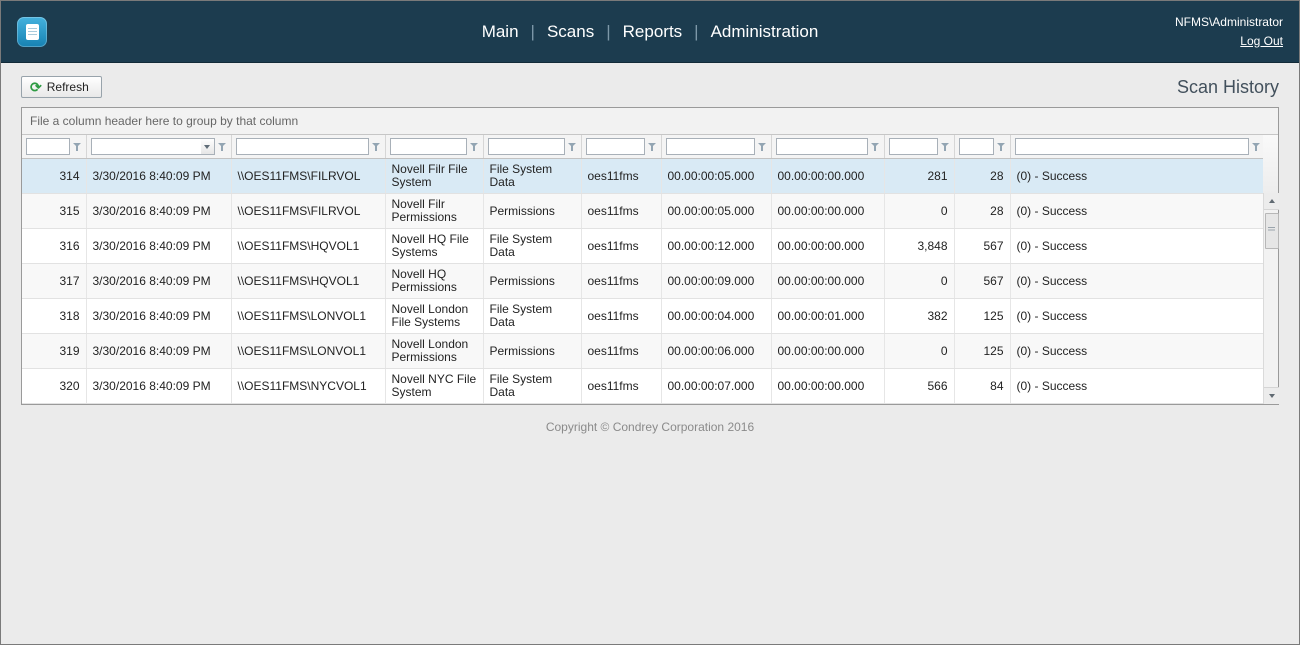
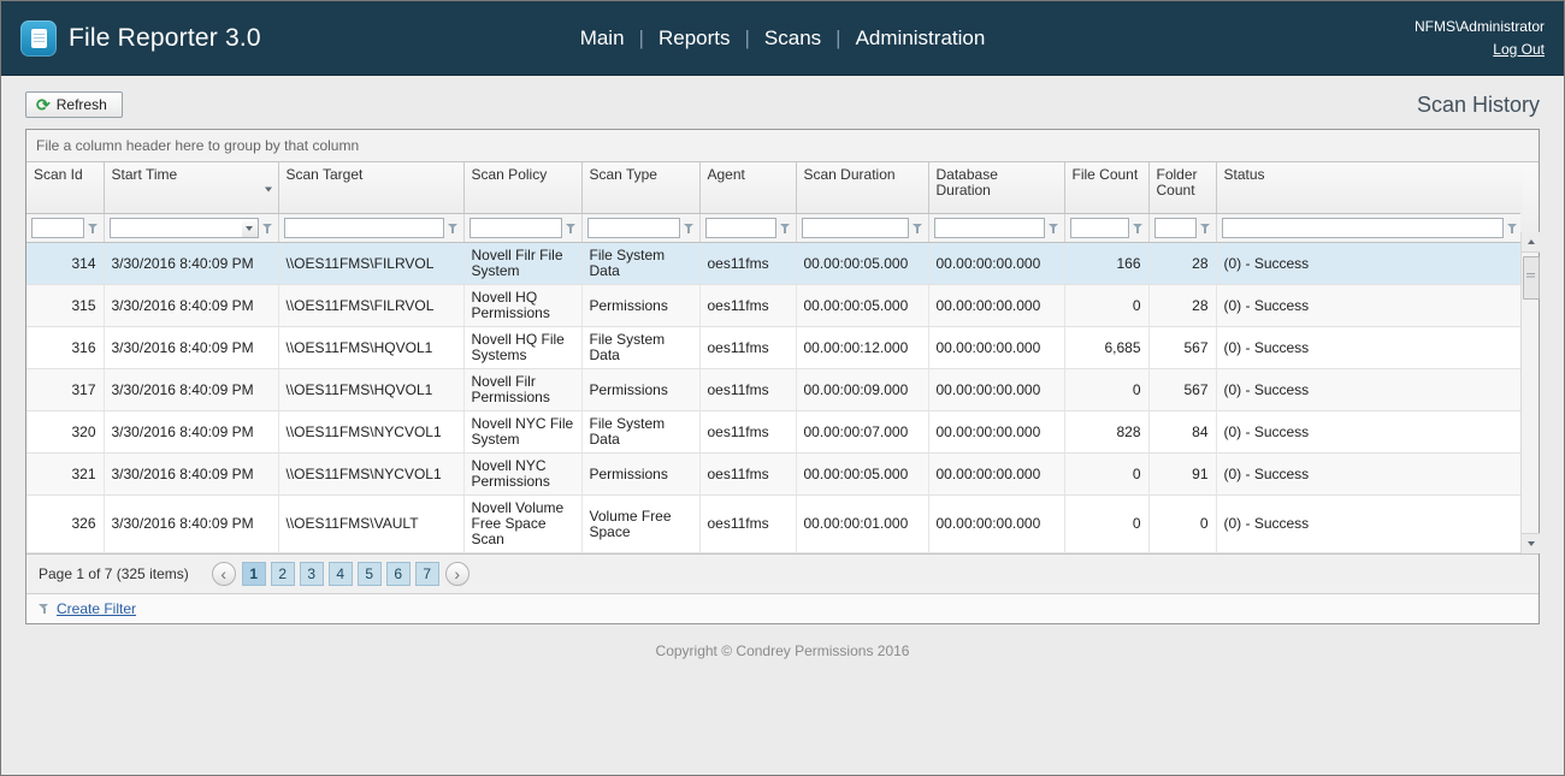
+ File Reporter 3.0
  Main
  |
- Scans
+ Reports
  |
- Reports
+ Scans
  |
  Administration
  NFMS\Administrator
  Log Out
  ⟳
  Refresh
  Scan History
  File a column header here to group by that column
+ Scan Id	Start Time	Scan Target	Scan Policy	Scan Type	Agent	Scan Duration	Database Duration	File Count	Folder Count	Status
- 314	3/30/2016 8:40:09 PM	\\OES11FMS\FILRVOL	Novell Filr File System	File System Data	oes11fms	00.00:00:05.000	00.00:00:00.000	281	28	(0) - Success
+ 314	3/30/2016 8:40:09 PM	\\OES11FMS\FILRVOL	Novell Filr File System	File System Data	oes11fms	00.00:00:05.000	00.00:00:00.000	166	28	(0) - Success
- 315	3/30/2016 8:40:09 PM	\\OES11FMS\FILRVOL	Novell Filr Permissions	Permissions	oes11fms	00.00:00:05.000	00.00:00:00.000	0	28	(0) - Success
+ 315	3/30/2016 8:40:09 PM	\\OES11FMS\FILRVOL	Novell HQ Permissions	Permissions	oes11fms	00.00:00:05.000	00.00:00:00.000	0	28	(0) - Success
- 316	3/30/2016 8:40:09 PM	\\OES11FMS\HQVOL1	Novell HQ File Systems	File System Data	oes11fms	00.00:00:12.000	00.00:00:00.000	3,848	567	(0) - Success
+ 316	3/30/2016 8:40:09 PM	\\OES11FMS\HQVOL1	Novell HQ File Systems	File System Data	oes11fms	00.00:00:12.000	00.00:00:00.000	6,685	567	(0) - Success
- 317	3/30/2016 8:40:09 PM	\\OES11FMS\HQVOL1	Novell HQ Permissions	Permissions	oes11fms	00.00:00:09.000	00.00:00:00.000	0	567	(0) - Success
+ 317	3/30/2016 8:40:09 PM	\\OES11FMS\HQVOL1	Novell Filr Permissions	Permissions	oes11fms	00.00:00:09.000	00.00:00:00.000	0	567	(0) - Success
- 318	3/30/2016 8:40:09 PM	\\OES11FMS\LONVOL1	Novell London File Systems	File System Data	oes11fms	00.00:00:04.000	00.00:00:01.000	382	125	(0) - Success
- 319	3/30/2016 8:40:09 PM	\\OES11FMS\LONVOL1	Novell London Permissions	Permissions	oes11fms	00.00:00:06.000	00.00:00:00.000	0	125	(0) - Success
- 320	3/30/2016 8:40:09 PM	\\OES11FMS\NYCVOL1	Novell NYC File System	File System Data	oes11fms	00.00:00:07.000	00.00:00:00.000	566	84	(0) - Success
+ 320	3/30/2016 8:40:09 PM	\\OES11FMS\NYCVOL1	Novell NYC File System	File System Data	oes11fms	00.00:00:07.000	00.00:00:00.000	828	84	(0) - Success
+ 321	3/30/2016 8:40:09 PM	\\OES11FMS\NYCVOL1	Novell NYC Permissions	Permissions	oes11fms	00.00:00:05.000	00.00:00:00.000	0	91	(0) - Success
+ 326	3/30/2016 8:40:09 PM	\\OES11FMS\VAULT	Novell Volume Free Space Scan	Volume Free Space	oes11fms	00.00:00:01.000	00.00:00:00.000	0	0	(0) - Success
+ Page 1 of 7 (325 items)
+ ‹
+ 1
+ 2
+ 3
+ 4
+ 5
+ 6
+ 7
+ ›
+ Create Filter
- Copyright © Condrey Corporation 2016
+ Copyright © Condrey Permissions 2016
